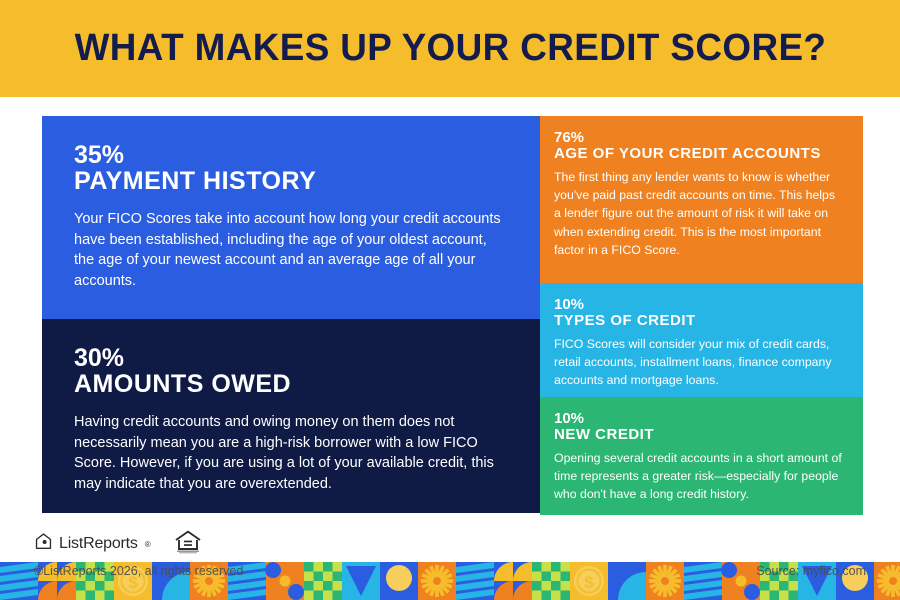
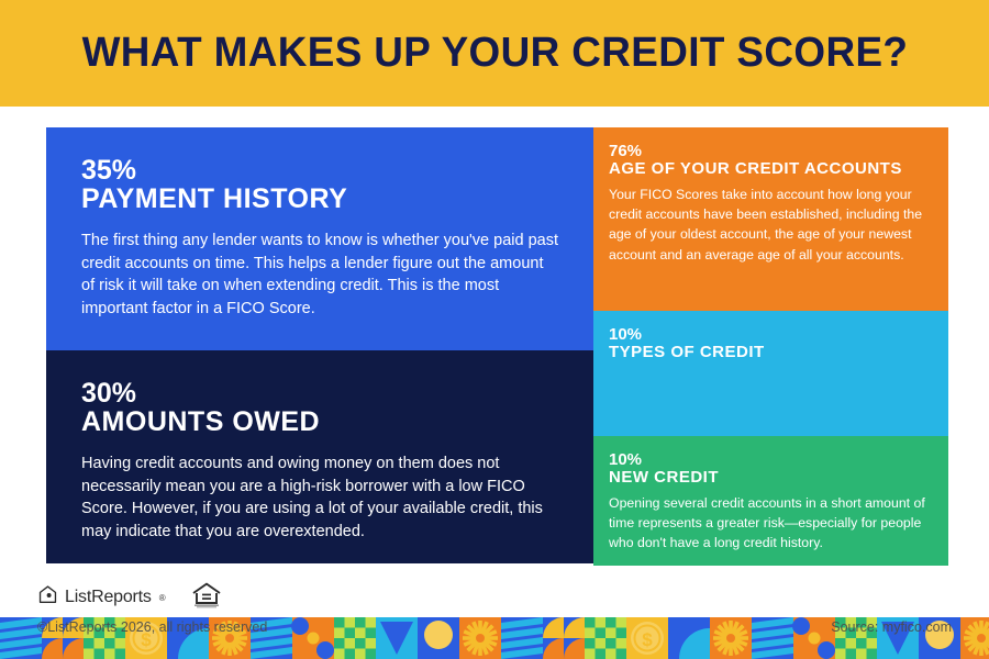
  WHAT MAKES UP YOUR CREDIT SCORE?
  35%
  PAYMENT HISTORY
- Your FICO Scores take into account how long your credit accounts have been established, including the age of your oldest account, the age of your newest account and an average age of all your accounts.
+ The first thing any lender wants to know is whether you've paid past credit accounts on time. This helps a lender figure out the amount of risk it will take on when extending credit. This is the most important factor in a FICO Score.
  30%
  AMOUNTS OWED
  Having credit accounts and owing money on them does not necessarily mean you are a high-risk borrower with a low FICO Score. However, if you are using a lot of your available credit, this may indicate that you are overextended.
  76%
  AGE OF YOUR CREDIT ACCOUNTS
- The first thing any lender wants to know is whether you've paid past credit accounts on time. This helps a lender figure out the amount of risk it will take on when extending credit. This is the most important factor in a FICO Score.
+ Your FICO Scores take into account how long your credit accounts have been established, including the age of your oldest account, the age of your newest account and an average age of all your accounts.
  10%
  TYPES OF CREDIT
- FICO Scores will consider your mix of credit cards, retail accounts, installment loans, finance company accounts and mortgage loans.
  10%
  NEW CREDIT
  Opening several credit accounts in a short amount of time represents a greater risk—especially for people who don't have a long credit history.
  ListReports
  ®
  ©ListReports 2026, all rights reserved
  Source: myfico.com
